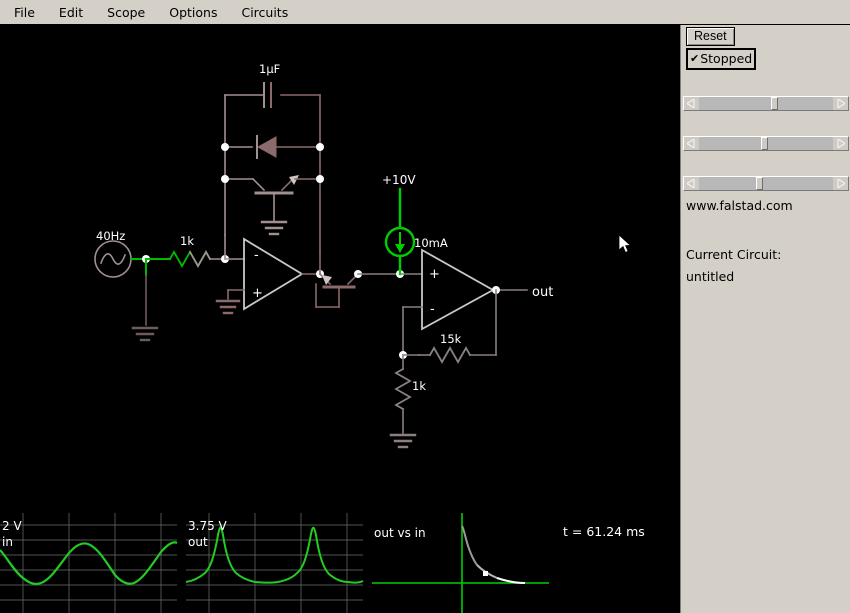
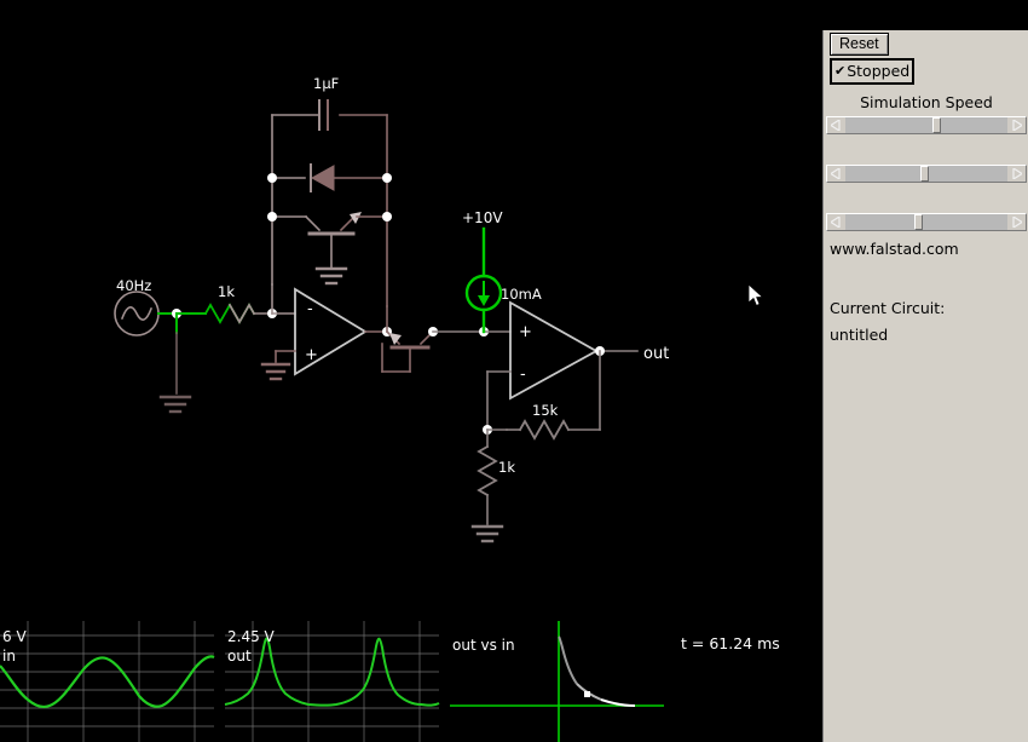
- File
- Edit
- Scope
- Options
- Circuits
  1µF
  40Hz
  1k
  -
  +
  +10V
  10mA
  +
  -
  out
  15k
  1k
- 2 V
+ 6 V
  in
- 3.75 V
+ 2.45 V
  out
  out vs in
  t = 61.24 ms
  Reset
  ✔
  Stopped
+ Simulation Speed
  www.falstad.com
  Current Circuit:
  untitled
